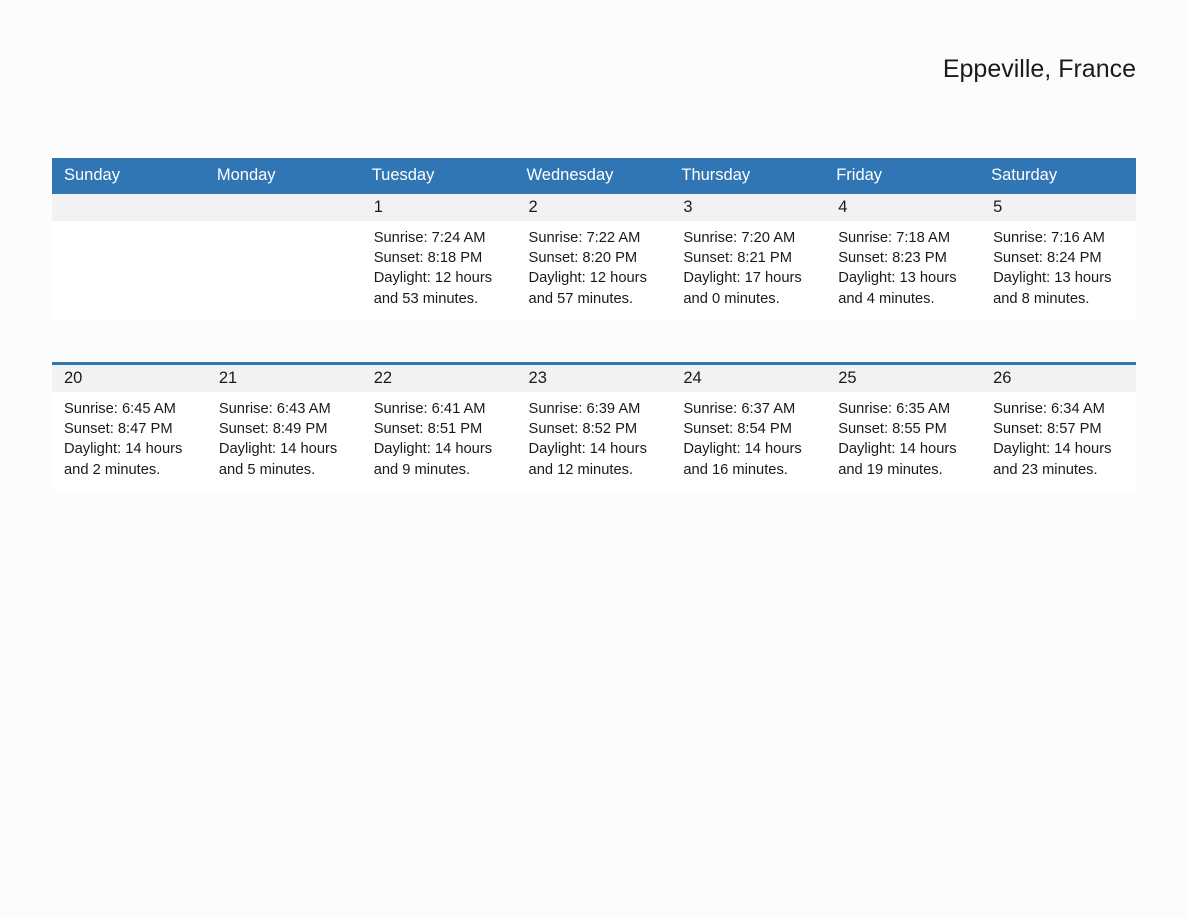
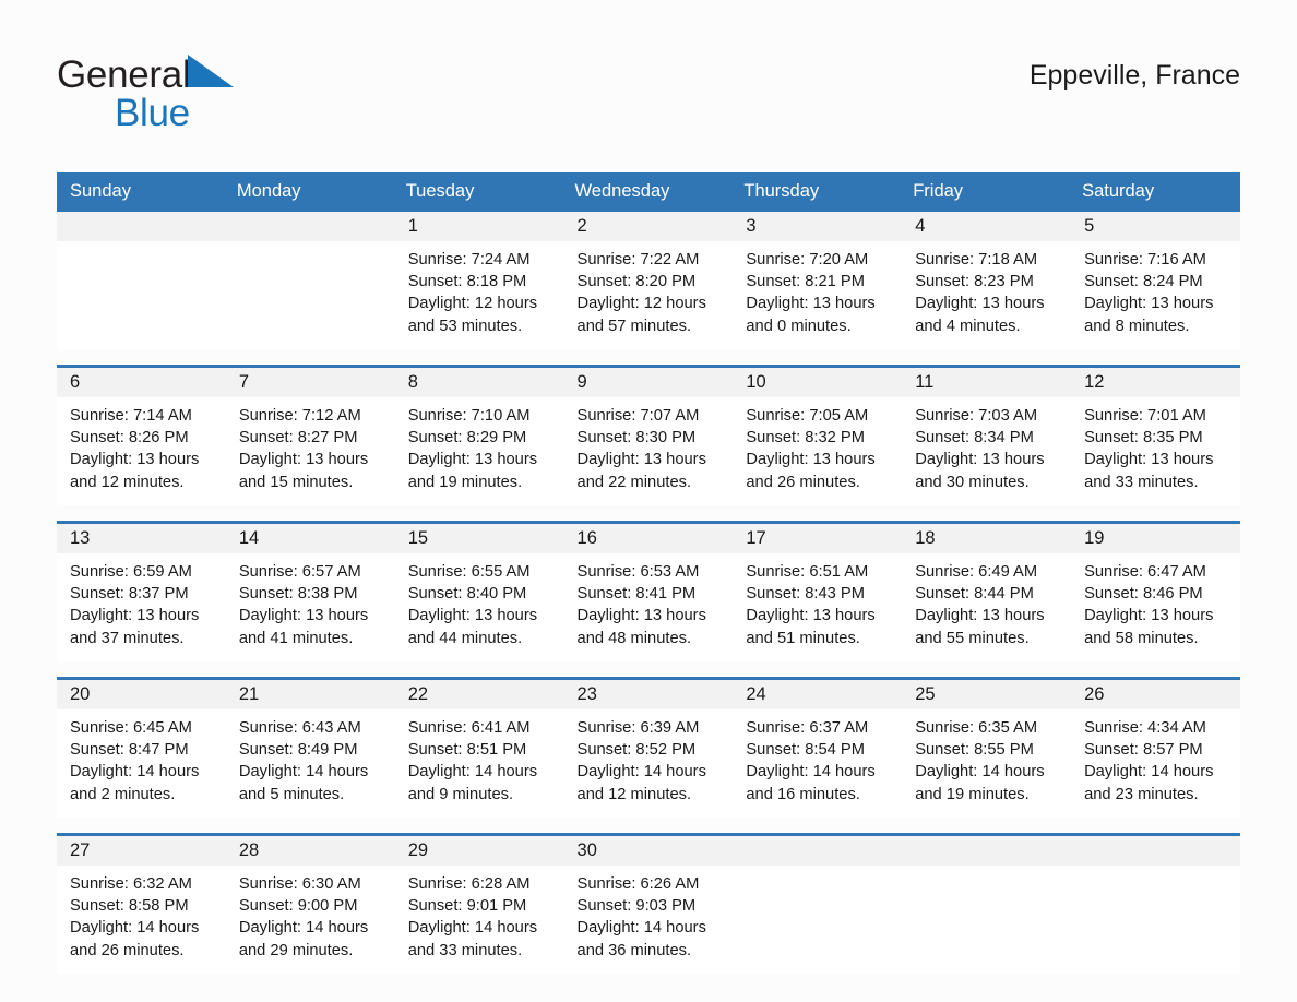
+ General
+ Blue
  Eppeville, France
  Sunday	Monday	Tuesday	Wednesday	Thursday	Friday	Saturday
- 		1Sunrise: 7:24 AMSunset: 8:18 PMDaylight: 12 hours and 53 minutes.	2Sunrise: 7:22 AMSunset: 8:20 PMDaylight: 12 hours and 57 minutes.	3Sunrise: 7:20 AMSunset: 8:21 PMDaylight: 17 hours and 0 minutes.	4Sunrise: 7:18 AMSunset: 8:23 PMDaylight: 13 hours and 4 minutes.	5Sunrise: 7:16 AMSunset: 8:24 PMDaylight: 13 hours and 8 minutes.
+ 		1Sunrise: 7:24 AMSunset: 8:18 PMDaylight: 12 hours and 53 minutes.	2Sunrise: 7:22 AMSunset: 8:20 PMDaylight: 12 hours and 57 minutes.	3Sunrise: 7:20 AMSunset: 8:21 PMDaylight: 13 hours and 0 minutes.	4Sunrise: 7:18 AMSunset: 8:23 PMDaylight: 13 hours and 4 minutes.	5Sunrise: 7:16 AMSunset: 8:24 PMDaylight: 13 hours and 8 minutes.
+ 6Sunrise: 7:14 AMSunset: 8:26 PMDaylight: 13 hours and 12 minutes.	7Sunrise: 7:12 AMSunset: 8:27 PMDaylight: 13 hours and 15 minutes.	8Sunrise: 7:10 AMSunset: 8:29 PMDaylight: 13 hours and 19 minutes.	9Sunrise: 7:07 AMSunset: 8:30 PMDaylight: 13 hours and 22 minutes.	10Sunrise: 7:05 AMSunset: 8:32 PMDaylight: 13 hours and 26 minutes.	11Sunrise: 7:03 AMSunset: 8:34 PMDaylight: 13 hours and 30 minutes.	12Sunrise: 7:01 AMSunset: 8:35 PMDaylight: 13 hours and 33 minutes.
+ 13Sunrise: 6:59 AMSunset: 8:37 PMDaylight: 13 hours and 37 minutes.	14Sunrise: 6:57 AMSunset: 8:38 PMDaylight: 13 hours and 41 minutes.	15Sunrise: 6:55 AMSunset: 8:40 PMDaylight: 13 hours and 44 minutes.	16Sunrise: 6:53 AMSunset: 8:41 PMDaylight: 13 hours and 48 minutes.	17Sunrise: 6:51 AMSunset: 8:43 PMDaylight: 13 hours and 51 minutes.	18Sunrise: 6:49 AMSunset: 8:44 PMDaylight: 13 hours and 55 minutes.	19Sunrise: 6:47 AMSunset: 8:46 PMDaylight: 13 hours and 58 minutes.
- 20Sunrise: 6:45 AMSunset: 8:47 PMDaylight: 14 hours and 2 minutes.	21Sunrise: 6:43 AMSunset: 8:49 PMDaylight: 14 hours and 5 minutes.	22Sunrise: 6:41 AMSunset: 8:51 PMDaylight: 14 hours and 9 minutes.	23Sunrise: 6:39 AMSunset: 8:52 PMDaylight: 14 hours and 12 minutes.	24Sunrise: 6:37 AMSunset: 8:54 PMDaylight: 14 hours and 16 minutes.	25Sunrise: 6:35 AMSunset: 8:55 PMDaylight: 14 hours and 19 minutes.	26Sunrise: 6:34 AMSunset: 8:57 PMDaylight: 14 hours and 23 minutes.
+ 20Sunrise: 6:45 AMSunset: 8:47 PMDaylight: 14 hours and 2 minutes.	21Sunrise: 6:43 AMSunset: 8:49 PMDaylight: 14 hours and 5 minutes.	22Sunrise: 6:41 AMSunset: 8:51 PMDaylight: 14 hours and 9 minutes.	23Sunrise: 6:39 AMSunset: 8:52 PMDaylight: 14 hours and 12 minutes.	24Sunrise: 6:37 AMSunset: 8:54 PMDaylight: 14 hours and 16 minutes.	25Sunrise: 6:35 AMSunset: 8:55 PMDaylight: 14 hours and 19 minutes.	26Sunrise: 4:34 AMSunset: 8:57 PMDaylight: 14 hours and 23 minutes.
+ 27Sunrise: 6:32 AMSunset: 8:58 PMDaylight: 14 hours and 26 minutes.	28Sunrise: 6:30 AMSunset: 9:00 PMDaylight: 14 hours and 29 minutes.	29Sunrise: 6:28 AMSunset: 9:01 PMDaylight: 14 hours and 33 minutes.	30Sunrise: 6:26 AMSunset: 9:03 PMDaylight: 14 hours and 36 minutes.
